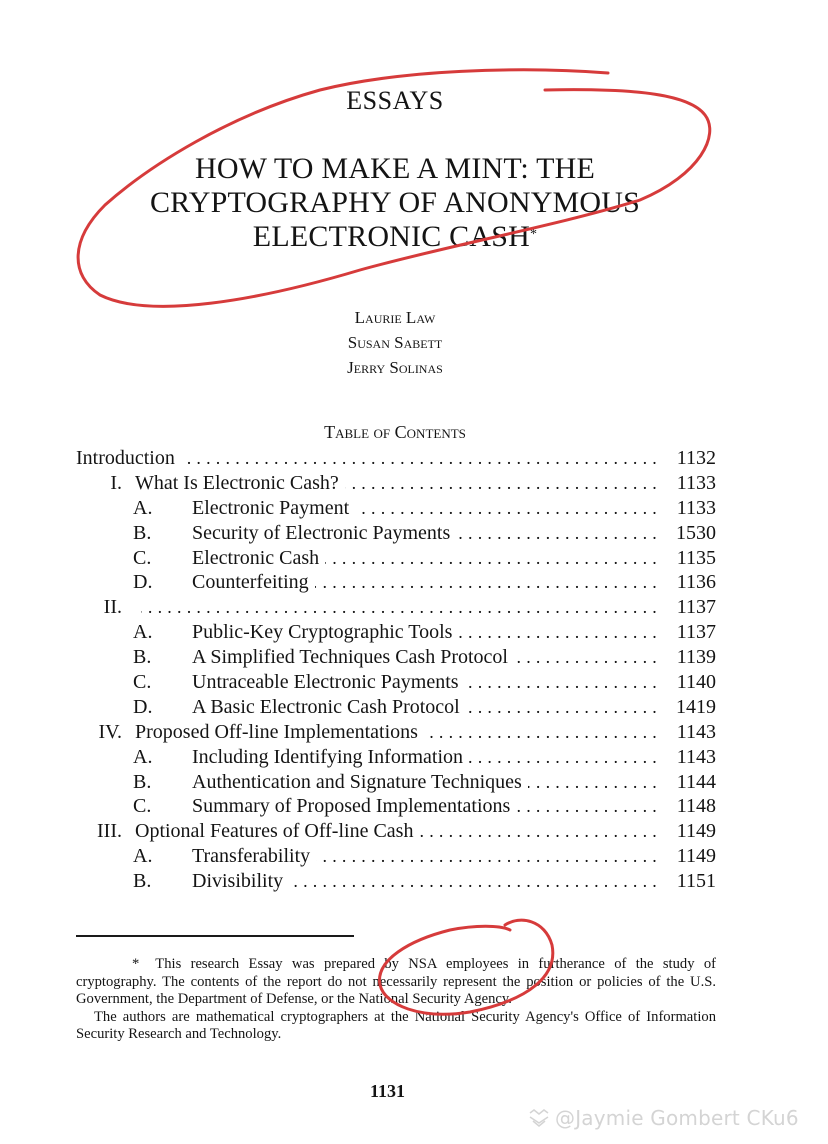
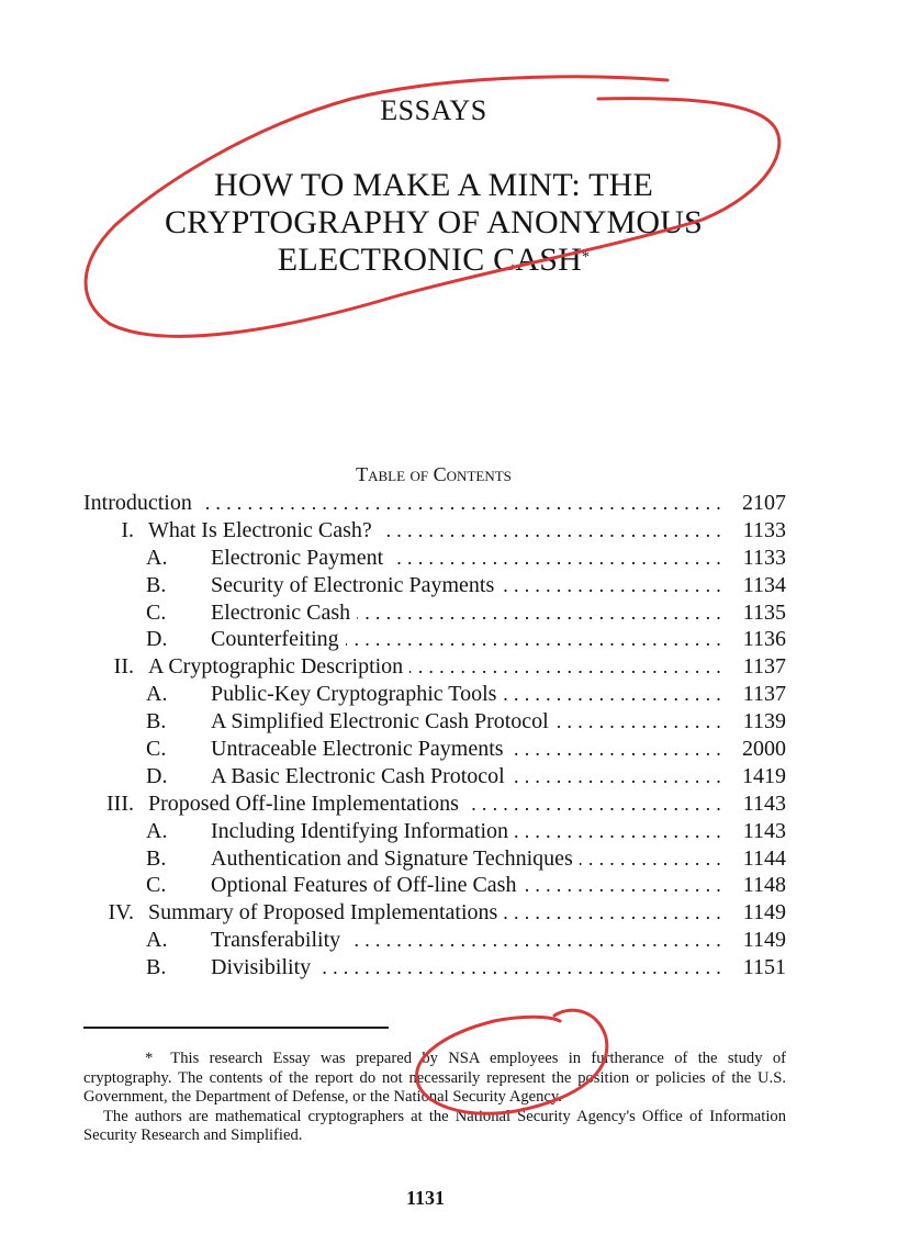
  ESSAYS
  HOW TO MAKE A MINT: THE
  CRYPTOGRAPHY OF ANONYMOU
  ELECTRONIC CAH*
- Laurie Law
- Susan Sabett
- Jerry Solinas
  Table of Contents
  Introduction
- 1132
+ 2107
  I.
  What Is Electronic Cash?
  1133
  A.
  Electronic Payment
  1133
  B.
  Security of Electronic Payments
- 1530
+ 1134
  C.
  Electronic Cash
  1135
  D.
  Counterfeiting
  1136
  II.
+ A Cryptographic Description
  1137
  A.
  Public-Key Cryptographic Tools
  1137
  B.
- A Simplified Techniques Cash Protocol
+ A Simplified Electronic Cash Protocol
  1139
  C.
  Untraceable Electronic Payments
- 1140
+ 2000
  D.
  A Basic Electronic Cash Protocol
  1419
- IV.
+ III.
  Proposed Off-line Implementations
  1143
  A.
  Including Identifying Information
  1143
  B.
  Authentication and Signature Techniques
  1144
  C.
- Summary of Proposed Implementations
+ Optional Features of Off-line Cash
  1148
- III.
+ IV.
- Optional Features of Off-line Cash
+ Summary of Proposed Implementations
  1149
  A.
  Transferability
  1149
  B.
  Divisibility
  1151
  * This research Essay was prepared by NSA employees in furtherance of the study of cryptography. The contents of the report do not necessarily represent the position or policies of the U.S. Government, the Department of Defense, or the Natinal Security Agency
- The authors are mathematical cryptographers at the National Security Agency's Office of Information Security Research and Technology.
+ The authors are mathematical cryptographers at the National Security Agency's Office of Information Security Research and Simplified.
  1131
- @Jaymie Gombert CKu6
